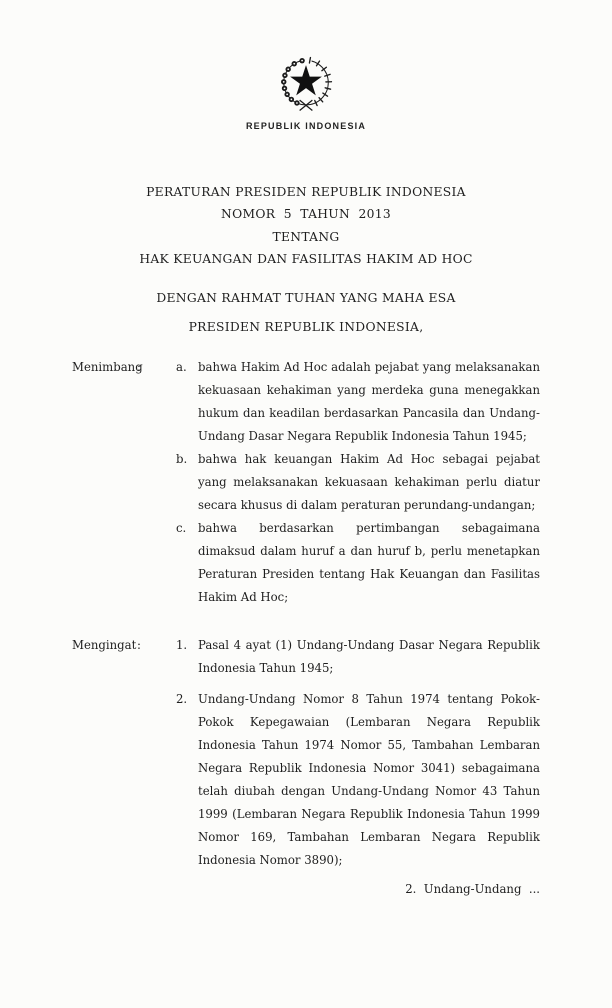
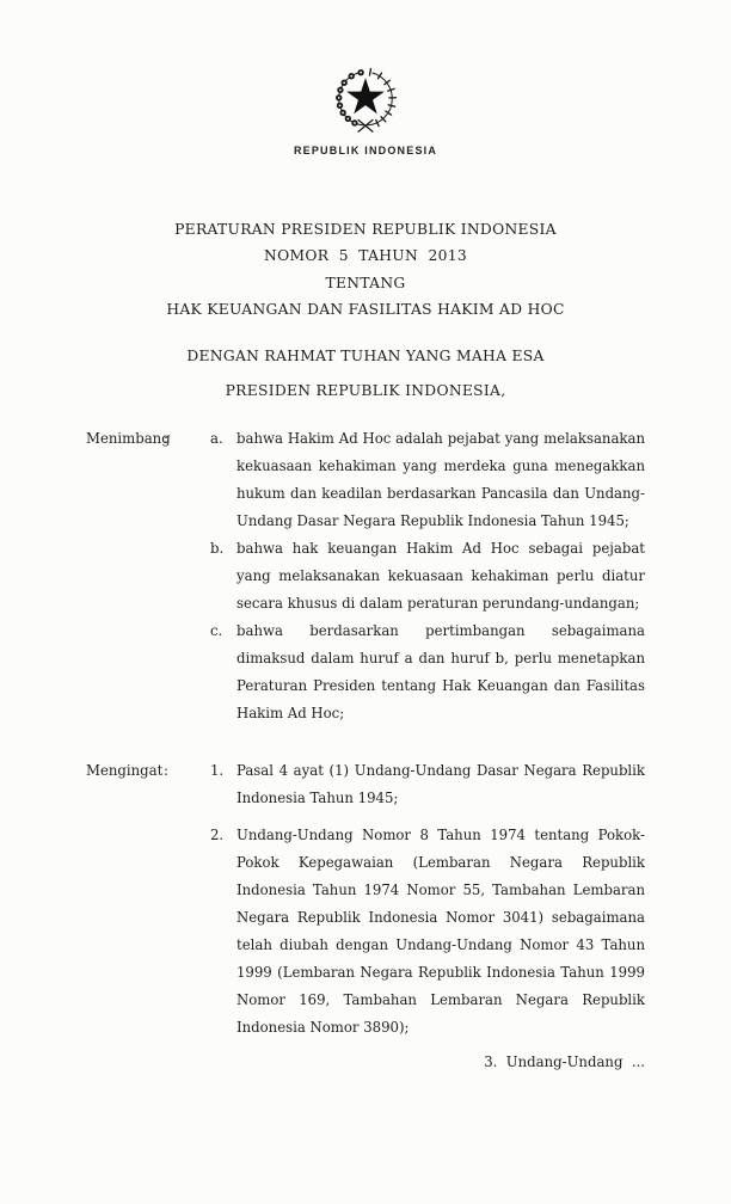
  REPUBLIK INDONESIA
  PERATURAN PRESIDEN REPUBLIK INDONESIA
  NOMOR 5 TAHUN 2013
  TENTANG
  HAK KEUANGAN DAN FASILITAS HAKIM AD HOC
  DENGAN RAHMAT TUHAN YANG MAHA ESA
  PRESIDEN REPUBLIK INDONESIA,
  Menimban
  :
  a.
  bahwa Hakim Ad Hoc adalah pejabat yang melaksanakan kekuasaan kehakiman yang merdeka guna menegakkan hukum dan keadilan berdasarkan Pancasila dan Undang-Undang Dasar Negara Republik Indonesia Tahun 1945;
  b.
  bahwa hak keuangan Hakim Ad Hoc sebagai pejabat yang melaksanakan kekuasaan kehakiman perlu diatur secara khusus di dalam peraturan perundang-undangan;
  c.
  bahwa berdasarkan pertimbangan sebagaimana dimaksud dalam huruf a dan huruf b, perlu menetapkan Peraturan Presiden tentang Hak Keuangan dan Fasilitas Hakim Ad Hoc;
  Mengingat
  :
  1.
  Pasal 4 ayat (1) Undang-Undang Dasar Negara Republik Indonesia Tahun 1945;
  2.
  Undang-Undang Nomor 8 Tahun 1974 tentang Pokok-Pokok Kepegawaian (Lembaran Negara Republik Indonesia Tahun 1974 Nomor 55, Tambahan Lembaran Negara Republik Indonesia Nomor 3041) sebagaimana telah diubah dengan Undang-Undang Nomor 43 Tahun 1999 (Lembaran Negara Republik Indonesia Tahun 1999 Nomor 169, Tambahan Lembaran Negara Republik Indonesia Nomor 3890);
- 2. Undang-Undang ...
+ 3. Undang-Undang ...
